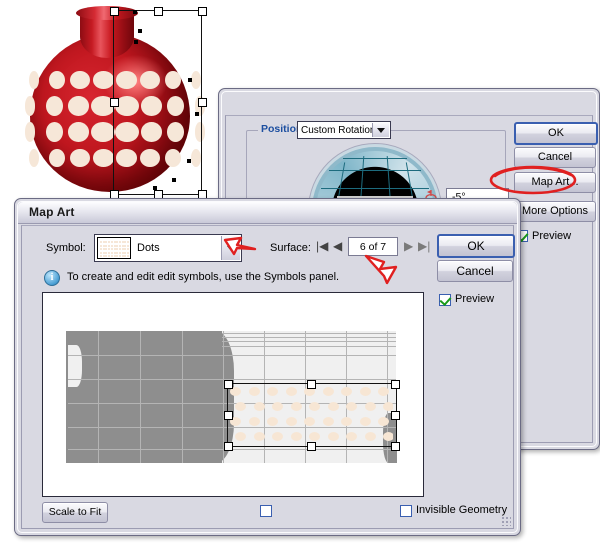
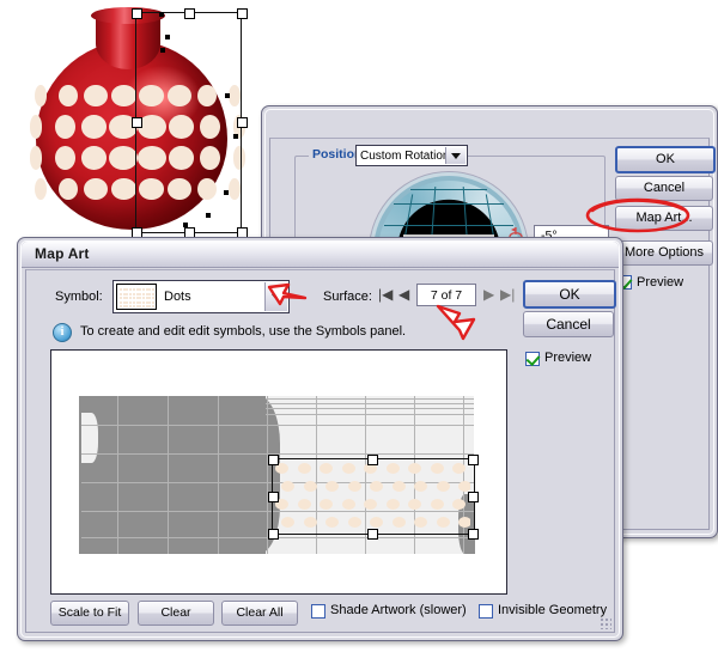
  Positio
  Custom Rotatio
  -5°
  OK
  Cancel
  Map Art..
  More Options
  Preview
  Map Art
  Symbol:
  Dots
  Surface:
  |◀
  ◀
- 6 of 7
+ 7 of 7
  ▶
  ▶|
  OK
  Cancel
  Preview
  i
  To create and edit edit symbols, use the Symbols panel.
  Scale to Fit
+ Clear
+ Clear All
+ Shade Artwork (slower)
  Invisible Geometry
